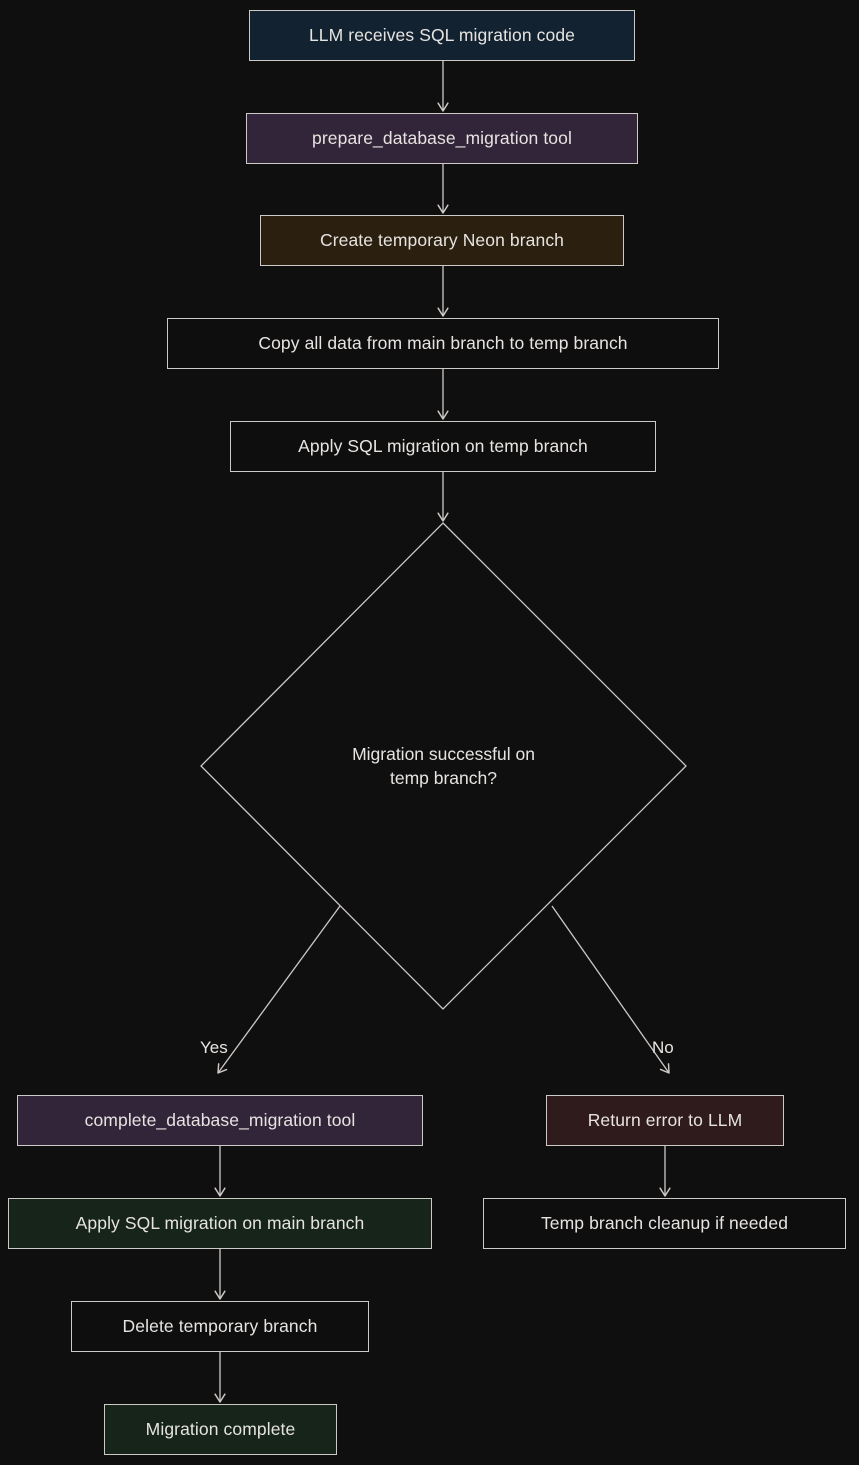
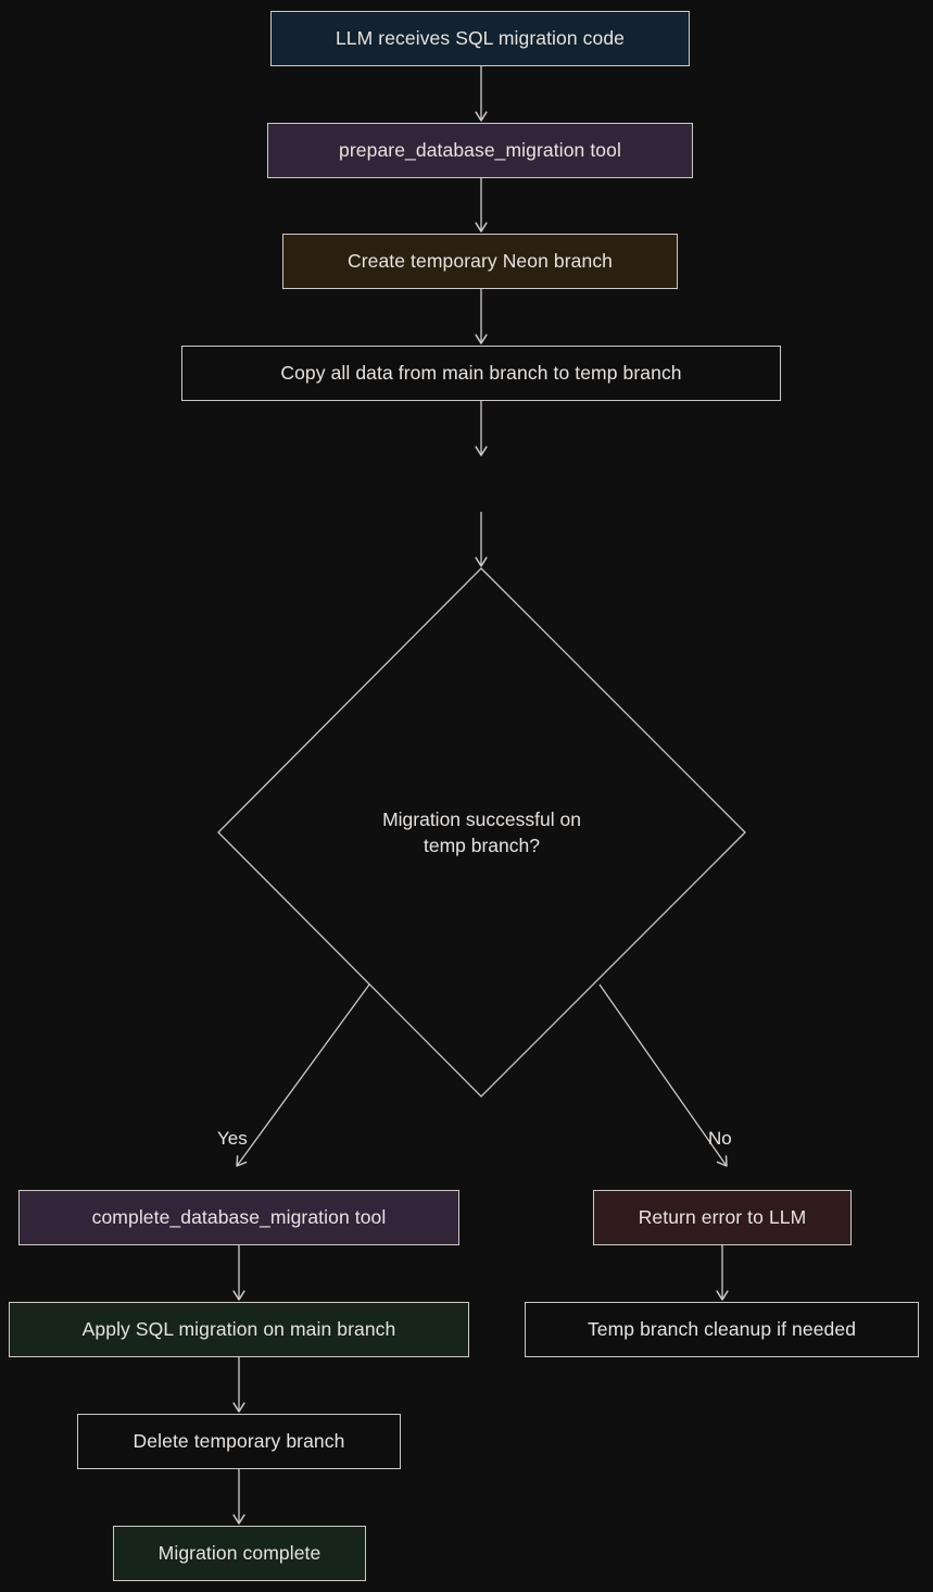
  LLM receives SQL migration code
  prepare_database_migration tool
  Create temporary Neon branch
  Copy all data from main branch to temp branch
- Apply SQL migration on temp branch
  Migration successful on
  temp branch?
  Yes
  No
  complete_database_migration tool
  Apply SQL migration on main branch
  Delete temporary branch
  Migration complete
  Return error to LLM
  Temp branch cleanup if needed
